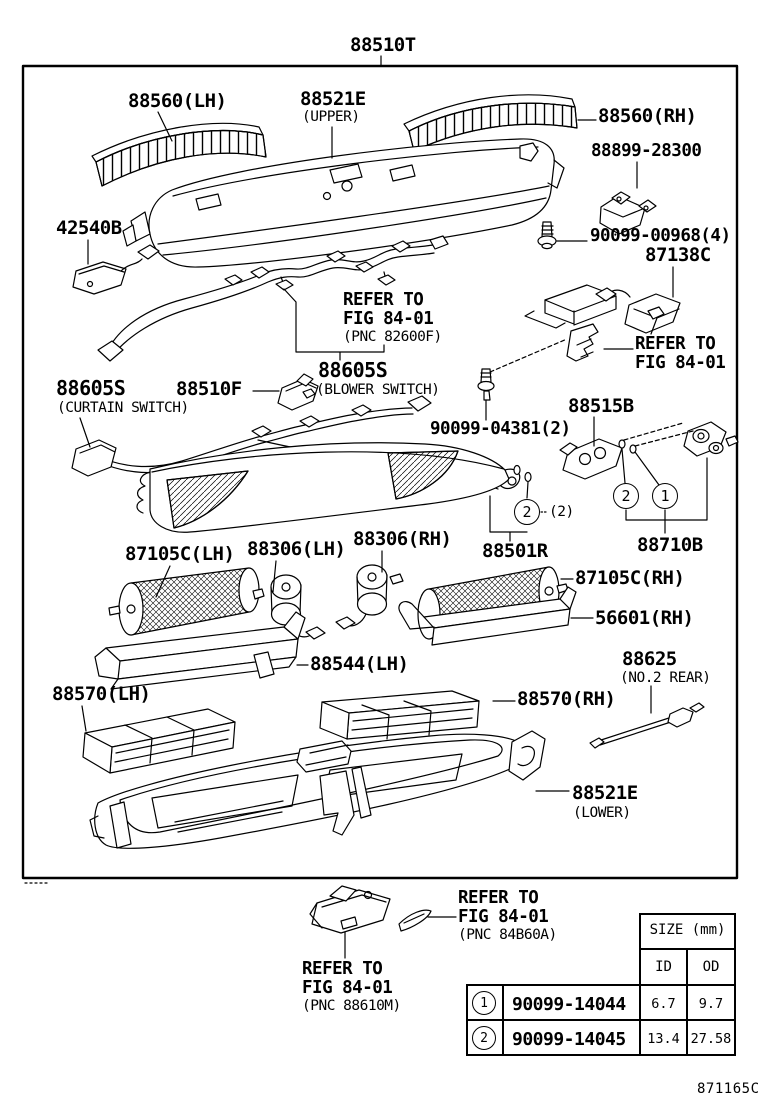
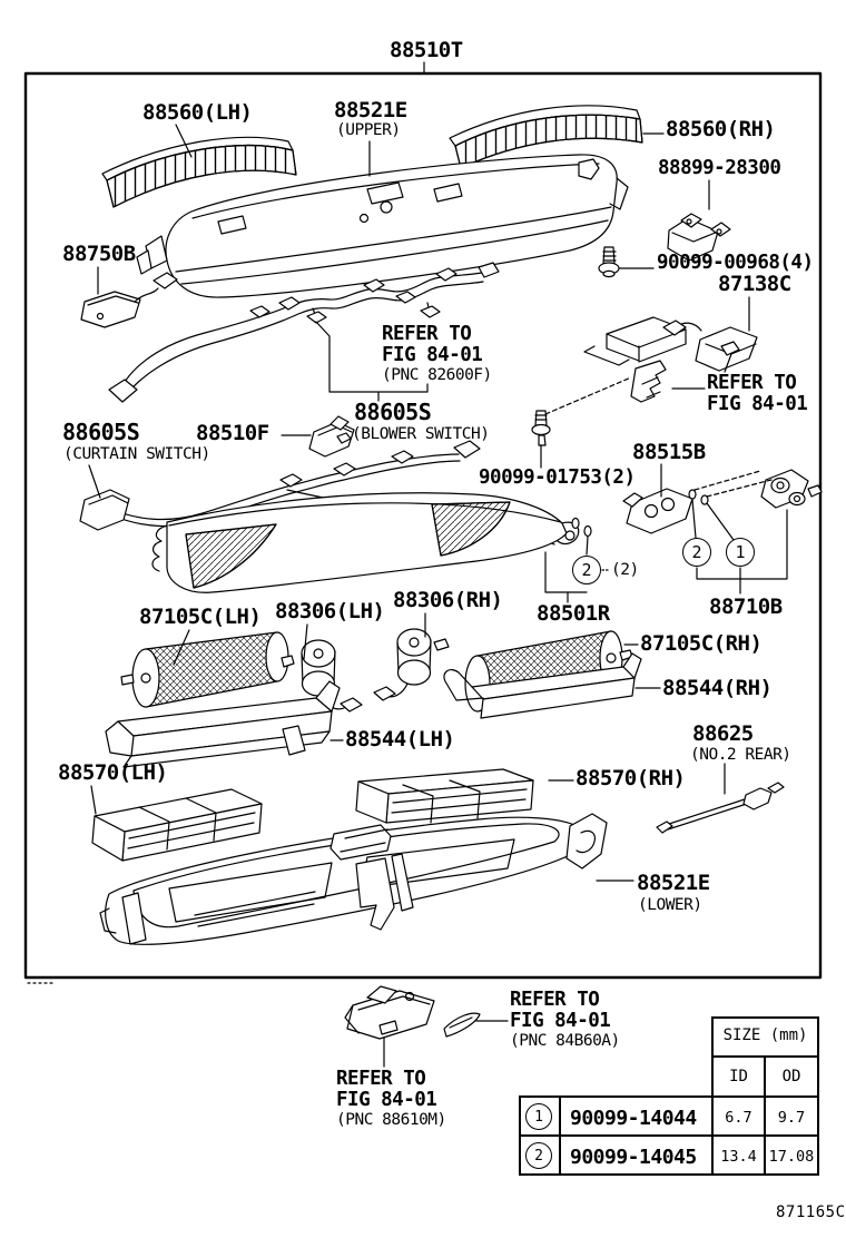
  88510T
  88560(LH)
  88521E
  (UPPER)
  88560(RH)
  88899-28300
- 42540B
+ 88750B
  90099-00968(4)
  87138C
  REFER TO
  FIG 84-01
  (PNC 82600F)
  REFER TO
  FIG 84-01
  88605S
  (BLOWER SWITCH)
  88605S
  (CURTAIN SWITCH)
  88510F
- 90099-04381(2)
+ 90099-01753(2)
  88515B
  (2)
  88501R
  88710B
  87105C(LH)
  88306(LH)
  88306(RH)
  87105C(RH)
- 56601(RH)
+ 88544(RH)
  88625
  (NO.2 REAR)
  88544(LH)
  88570(LH)
  88570(RH)
  88521E
  (LOWER)
  REFER TO
  FIG 84-01
  (PNC 84B60A)
  REFER TO
  FIG 84-01
  (PNC 88610M)
  2
  2
  1
  SIZE (mm)
  ID
  OD
  1
  90099-14044
  6.7
  9.7
  2
  90099-14045
  13.4
- 27.58
+ 17.08
  871165C
